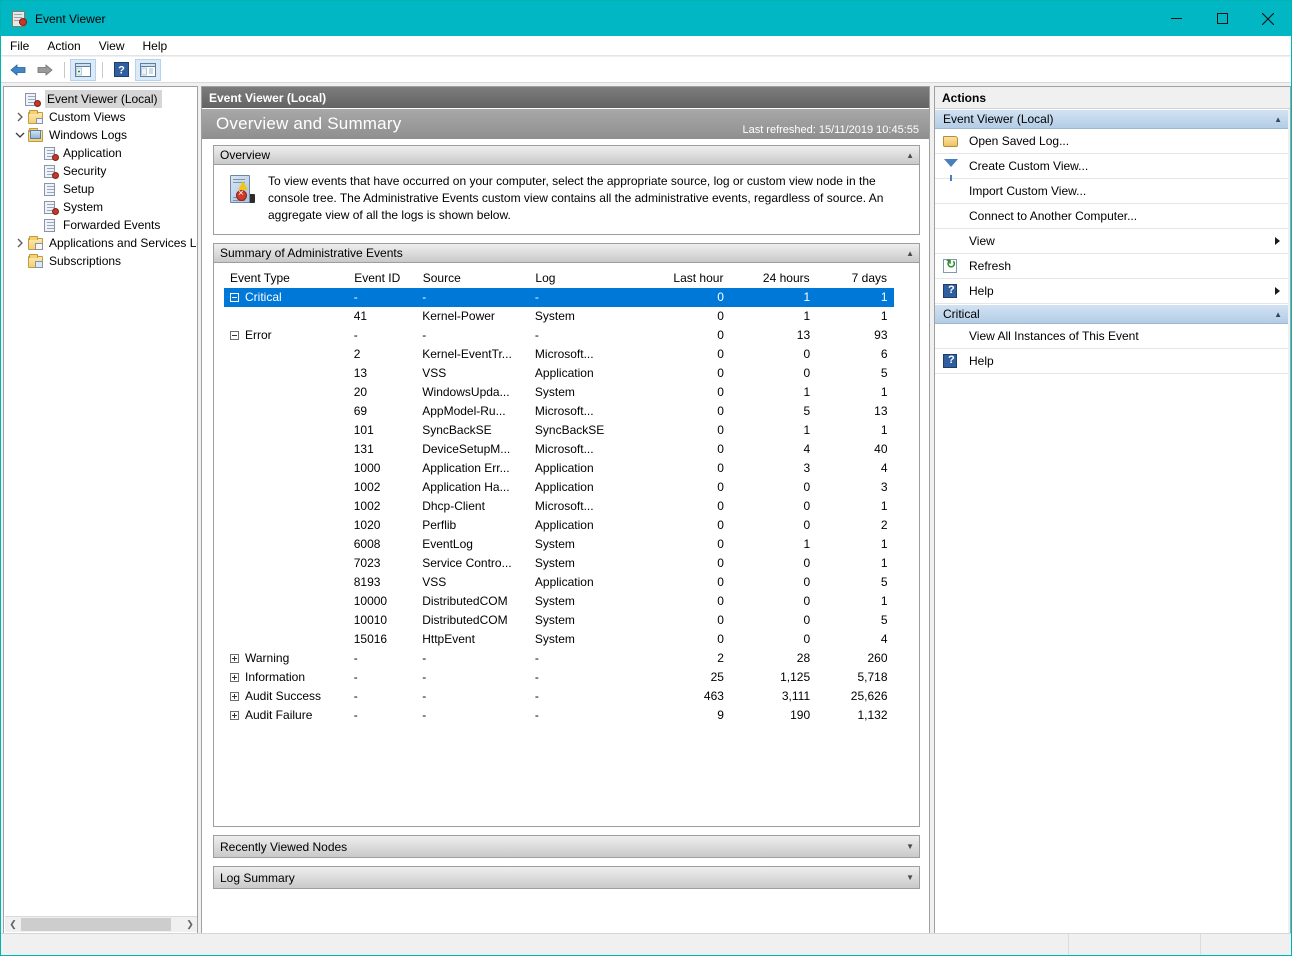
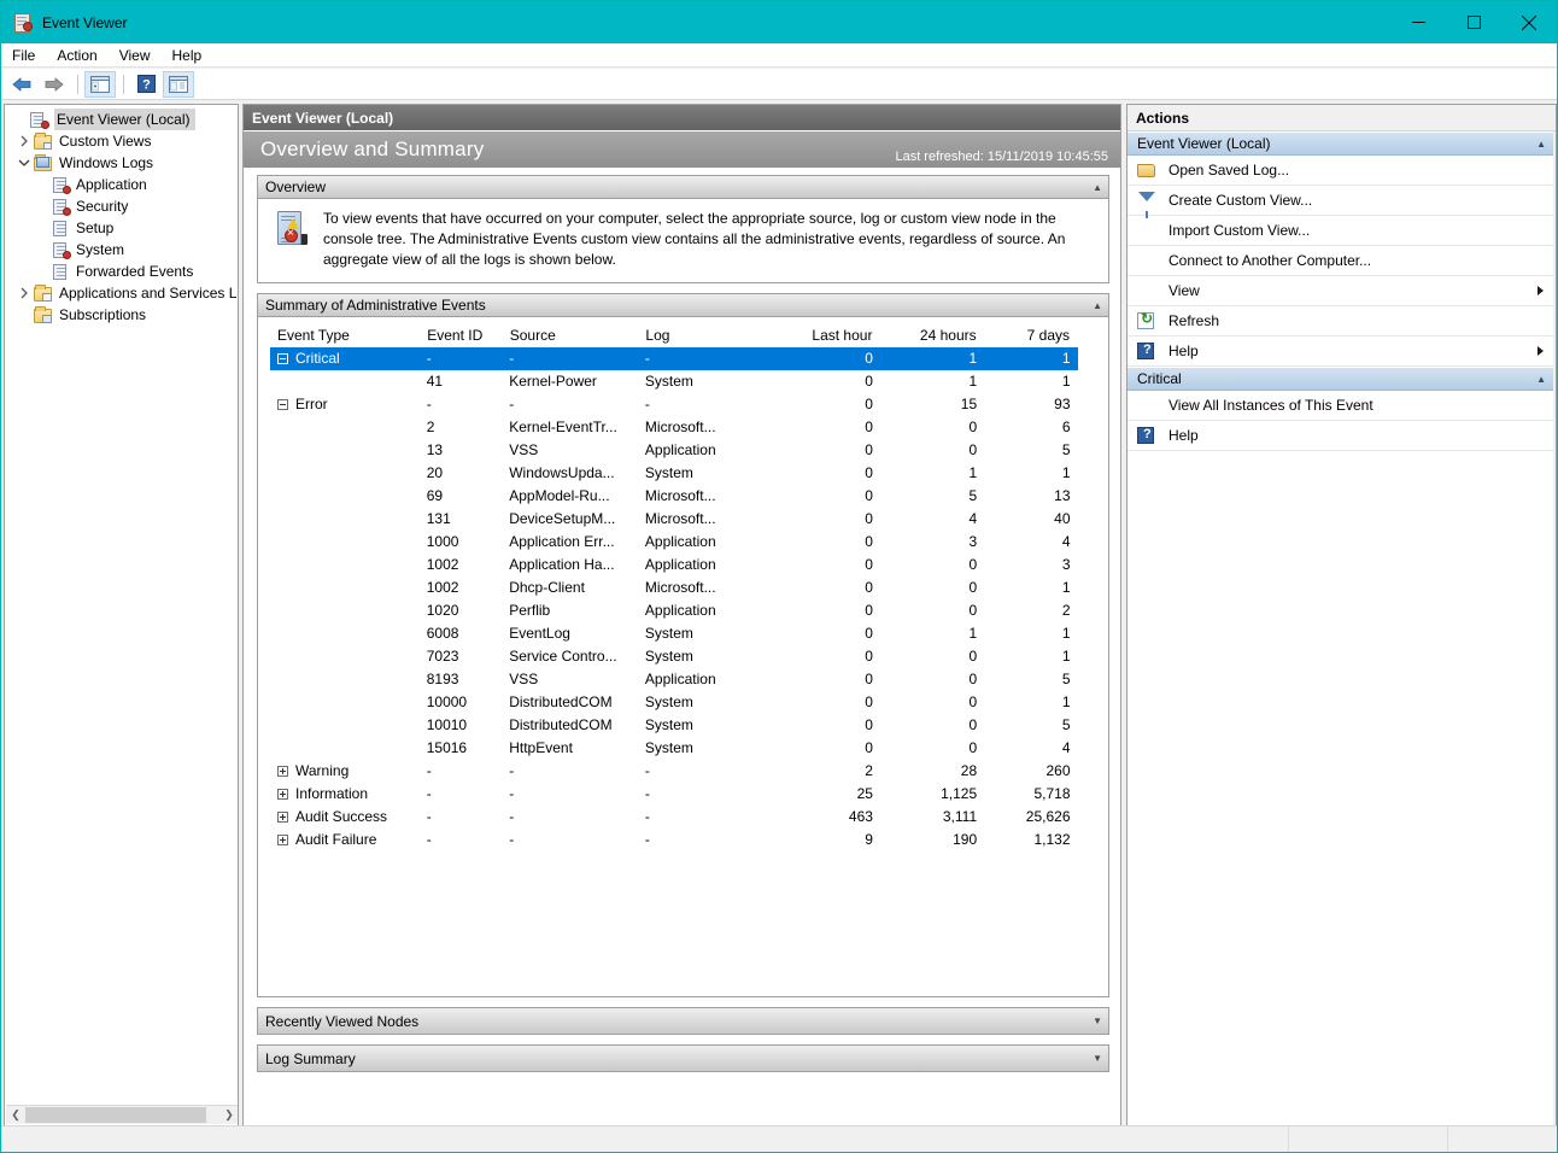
  Event Viewer
  File
  Action
  View
  Help
  ?
  Event Viewer (Local)
  Custom Views
  Windows Logs
  Application
  Security
  Setup
  System
  Forwarded Events
  Applications and Services L
  Subscriptions
  ❮
  ❯
  Event Viewer (Local)
  Overview and Summary
  Last refreshed: 15/11/2019 10:45:55
  Overview
  ▲
  To view events that have occurred on your computer, select the appropriate source, log or custom view node in the console tree. The Administrative Events custom view contains all the administrative events, regardless of source. An aggregate view of all the logs is shown below.
  Summary of Administrative Events
  ▲
  Event Type	Event ID	Source	Log	Last hour	24 hours	7 days
  Critical	-	-	-	0	1	1
  	41	Kernel-Power	System	0	1	1
- Error	-	-	-	0	13	93
+ Error	-	-	-	0	15	93
  	2	Kernel-EventTr...	Microsoft...	0	0	6
  	13	VSS	Application	0	0	5
  	20	WindowsUpda...	System	0	1	1
  	69	AppModel-Ru...	Microsoft...	0	5	13
- 	101	SyncBackSE	SyncBackSE	0	1	1
  	131	DeviceSetupM...	Microsoft...	0	4	40
  	1000	Application Err...	Application	0	3	4
  	1002	Application Ha...	Application	0	0	3
  	1002	Dhcp-Client	Microsoft...	0	0	1
  	1020	Perflib	Application	0	0	2
  	6008	EventLog	System	0	1	1
  	7023	Service Contro...	System	0	0	1
  	8193	VSS	Application	0	0	5
  	10000	DistributedCOM	System	0	0	1
  	10010	DistributedCOM	System	0	0	5
  	15016	HttpEvent	System	0	0	4
  Warning	-	-	-	2	28	260
  Information	-	-	-	25	1,125	5,718
  Audit Success	-	-	-	463	3,111	25,626
  Audit Failure	-	-	-	9	190	1,132
  Recently Viewed Nodes
  ▼
  Log Summary
  ▼
  Actions
  Event Viewer (Local)
  ▲
  Open Saved Log...
  Create Custom View...
  Import Custom View...
  Connect to Another Computer...
  View
  Refresh
  Help
  Critical
  ▲
  View All Instances of This Event
  Help
